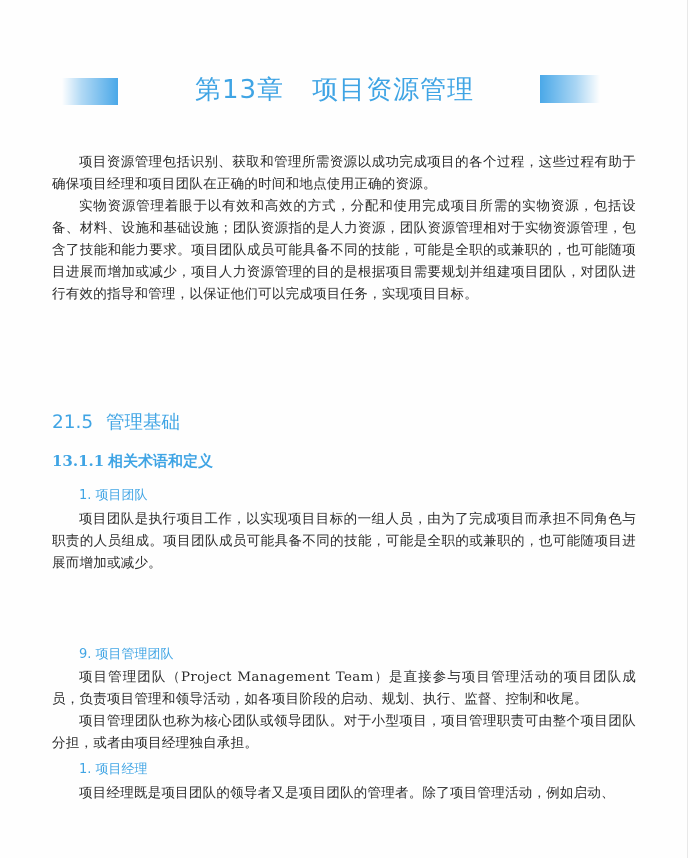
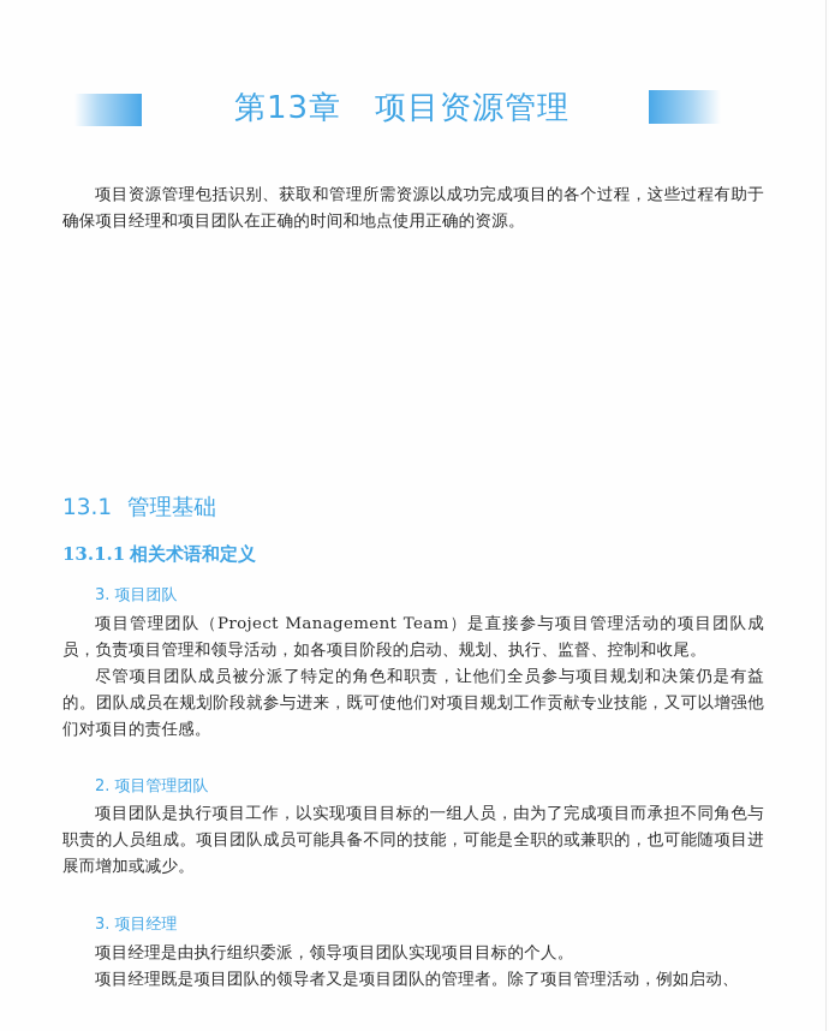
  第13章 项目资源管理
  项目资源管理包括识别、获取和管理所需资源以成功完成项目的各个过程，这些过程有助于确保项目经理和项目团队在正确的时间和地点使用正确的资源。
- 实物资源管理着眼于以有效和高效的方式，分配和使用完成项目所需的实物资源，包括设备、材料、设施和基础设施；团队资源指的是人力资源，团队资源管理相对于实物资源管理，包含了技能和能力要求。项目团队成员可能具备不同的技能，可能是全职的或兼职的，也可能随项目进展而增加或减少，项目人力资源管理的目的是根据项目需要规划并组建项目团队，对团队进行有效的指导和管理，以保证他们可以完成项目任务，实现项目目标。
- 21.5 管理基础
+ 13.1 管理基础
  13.1.1 相关术语和定义
- 1. 项目团队
+ 3. 项目团队
- 项目团队是执行项目工作，以实现项目目标的一组人员，由为了完成项目而承担不同角色与职责的人员组成。项目团队成员可能具备不同的技能，可能是全职的或兼职的，也可能随项目进展而增加或减少。
+ 项目管理团队（Project Management Team）是直接参与项目管理活动的项目团队成员，负责项目管理和领导活动，如各项目阶段的启动、规划、执行、监督、控制和收尾。
+ 尽管项目团队成员被分派了特定的角色和职责，让他们全员参与项目规划和决策仍是有益的。团队成员在规划阶段就参与进来，既可使他们对项目规划工作贡献专业技能，又可以增强他们对项目的责任感。
- 9. 项目管理团队
+ 2. 项目管理团队
- 项目管理团队（Project Management Team）是直接参与项目管理活动的项目团队成员，负责项目管理和领导活动，如各项目阶段的启动、规划、执行、监督、控制和收尾。
+ 项目团队是执行项目工作，以实现项目目标的一组人员，由为了完成项目而承担不同角色与职责的人员组成。项目团队成员可能具备不同的技能，可能是全职的或兼职的，也可能随项目进展而增加或减少。
- 项目管理团队也称为核心团队或领导团队。对于小型项目，项目管理职责可由整个项目团队分担，或者由项目经理独自承担。
- 1. 项目经理
+ 3. 项目经理
+ 项目经理是由执行组织委派，领导项目团队实现项目目标的个人。
  项目经理既是项目团队的领导者又是项目团队的管理者。除了项目管理活动，例如启动、
